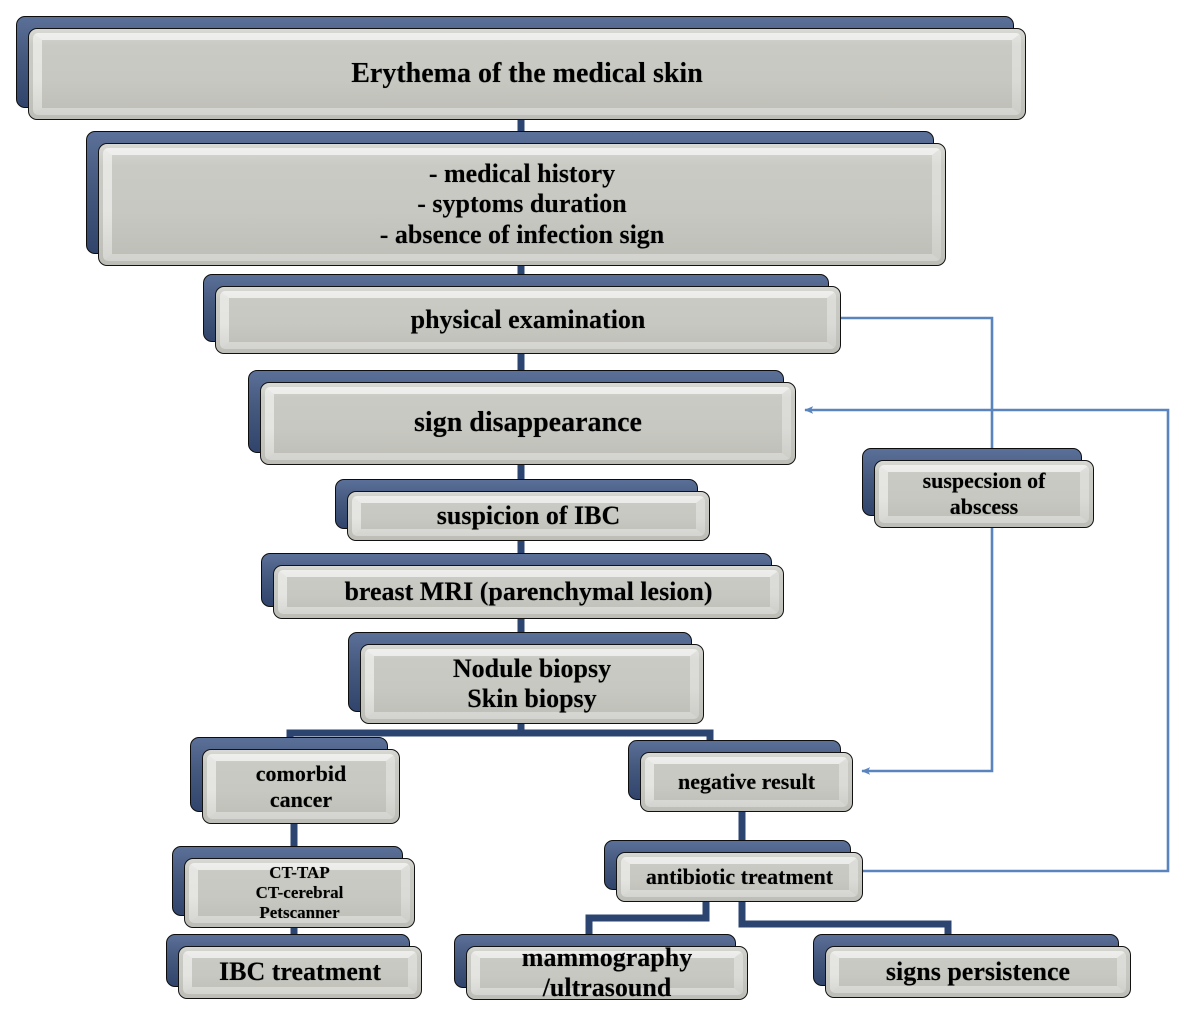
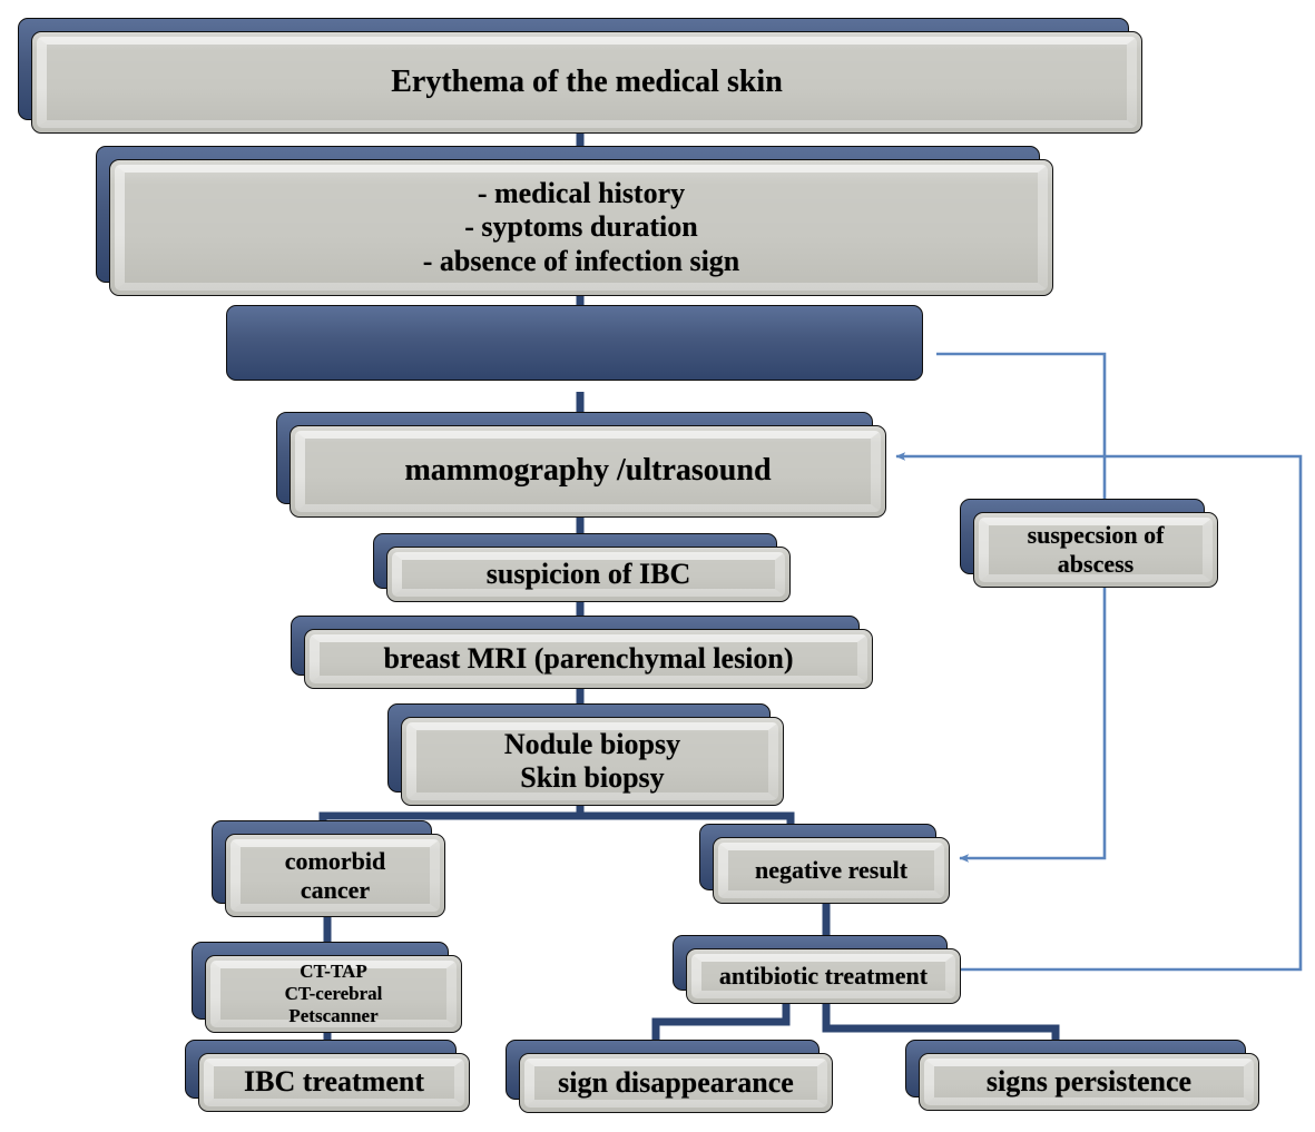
  Erythema of the medical skin
  - medical history
  - syptoms duration
  - absence of infection sign
- physical examination
- sign disappearance
+ mammography /ultrasound
  suspicion of IBC
  breast MRI (parenchymal lesion)
  Nodule biopsy
  Skin biopsy
  suspecsion of
  abscess
  comorbid
  cancer
  CT-TAP
  CT-cerebral
  Petscanner
  IBC treatment
  negative result
  antibiotic treatment
- mammography /ultrasound
+ sign disappearance
  signs persistence
